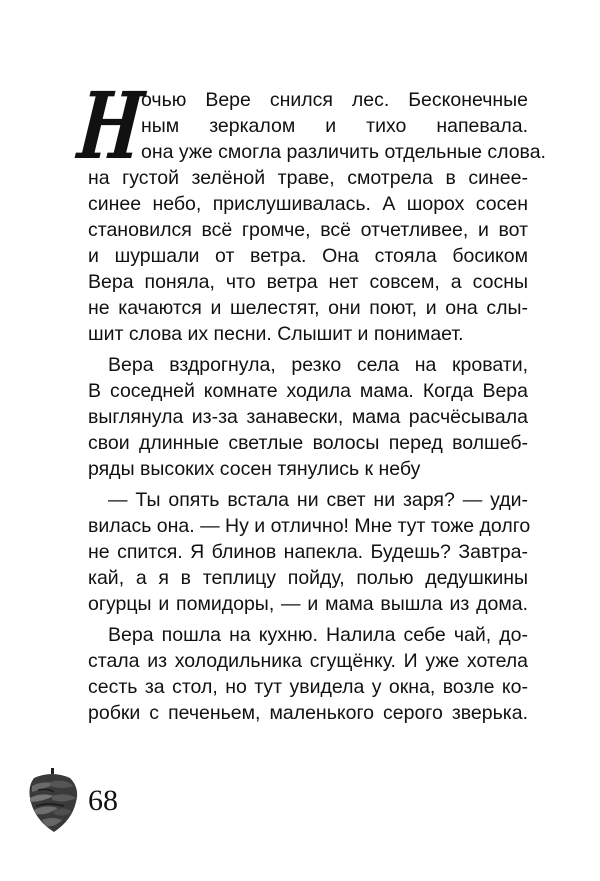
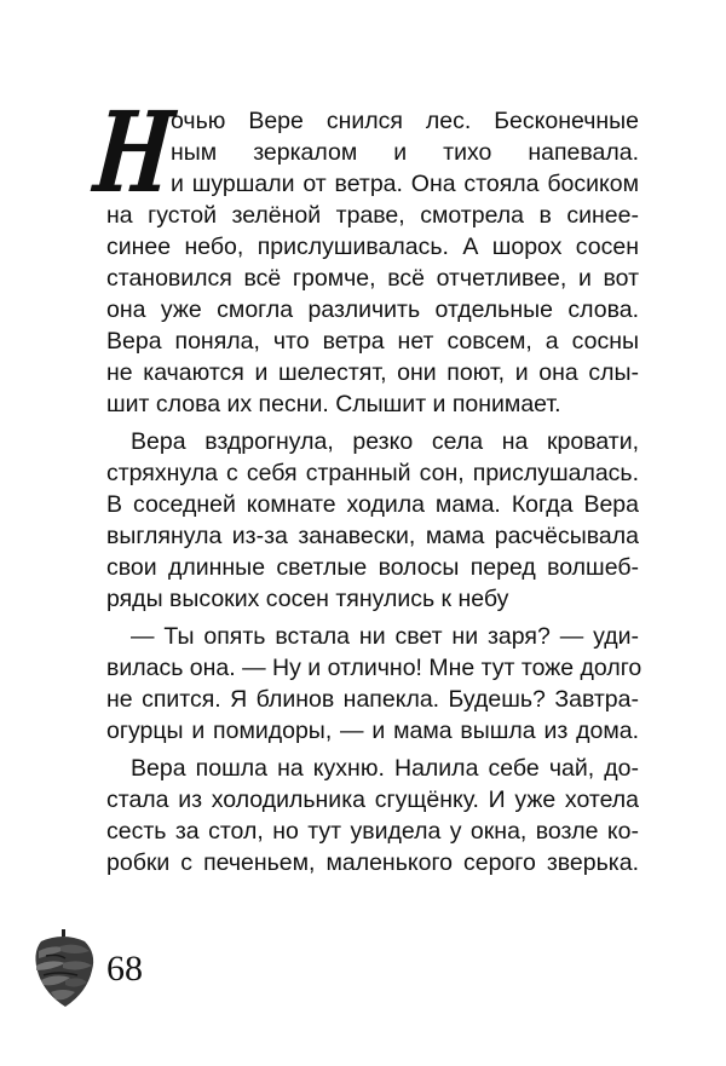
  очью Вере снился лес. Бесконечные
  ным зеркалом и тихо напевала.
- она уже смогла различить отдельные слова.
+ и шуршали от ветра. Она стояла босиком
  на густой зелёной траве, смотрела в синее-
  синее небо, прислушивалась. А шорох сосен
  становился всё громче, всё отчетливее, и вот
- и шуршали от ветра. Она стояла босиком
+ она уже смогла различить отдельные слова.
  Вера поняла, что ветра нет совсем, а сосны
  не качаются и шелестят, они поют, и она слы-
  шит слова их песни. Слышит и понимает.
  Вера вздрогнула, резко села на кровати,
+ стряхнула с себя странный сон, прислушалась.
  В соседней комнате ходила мама. Когда Вера
  выглянула из-за занавески, мама расчёсывала
  свои длинные светлые волосы перед волшеб-
  ряды высоких сосен тянулись к небу
  — Ты опять встала ни свет ни заря? — уди-
  вилась она. — Ну и отлично! Мне тут тоже долго
  не спится. Я блинов напекла. Будешь? Завтра-
- кай, а я в теплицу пойду, полью дедушкины
  огурцы и помидоры, — и мама вышла из дома.
  Вера пошла на кухню. Налила себе чай, до-
  стала из холодильника сгущёнку. И уже хотела
  сесть за стол, но тут увидела у окна, возле ко-
  робки с печеньем, маленького серого зверька.
  68
